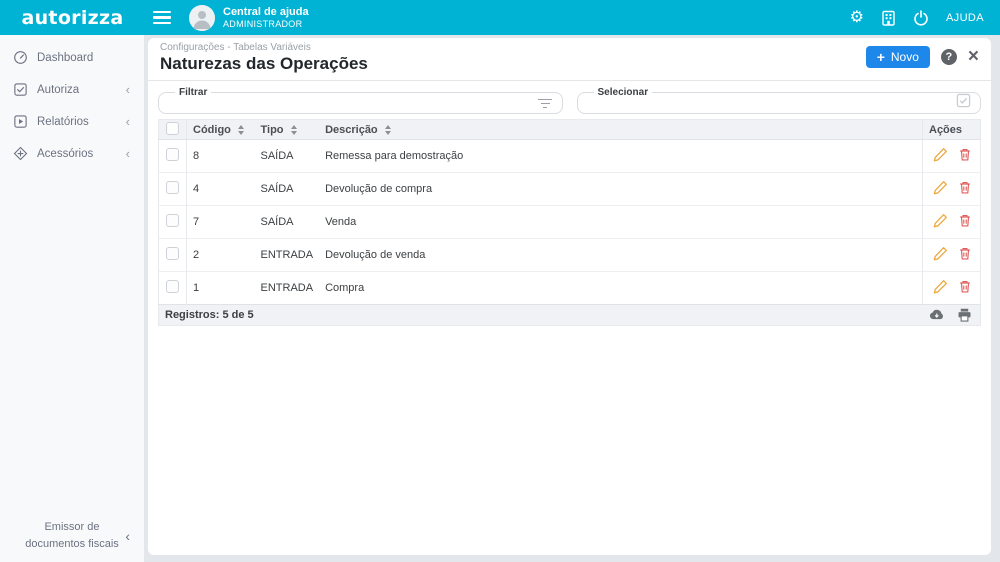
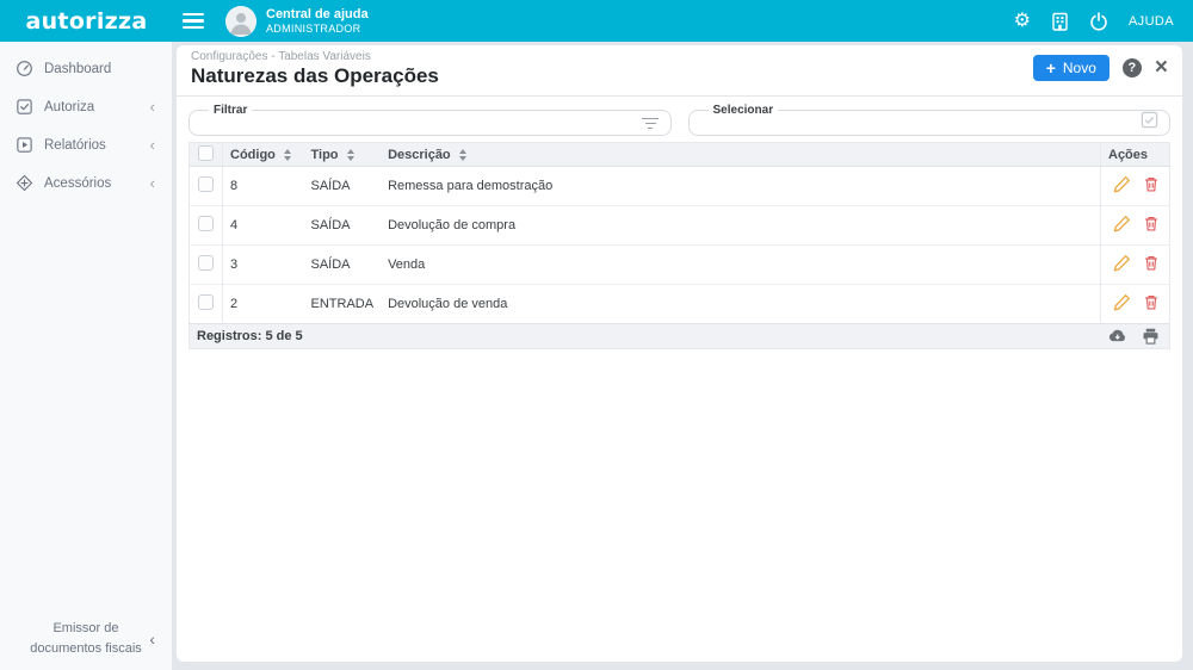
  autorizza
  Central de ajuda
  ADMINISTRADOR
  ⚙
  AJUDA
  Dashboard
  Autoriza
  ‹
  Relatórios
  ‹
  Acessórios
  ‹
  Emissor de
  documentos fiscais
  ‹
  Configurações - Tabelas Variáveis
  Naturezas das Operações
  +
  Novo
  ?
  ×
  Filtrar
  Selecionar
  	Código	Tipo	Descrição	Ações
  	8	SAÍDA	Remessa para demostração
  	4	SAÍDA	Devolução de compra
- 	7	SAÍDA	Venda
+ 	3	SAÍDA	Venda
  	2	ENTRADA	Devolução de venda
- 	1	ENTRADA	Compra
  Registros: 5 de 5
